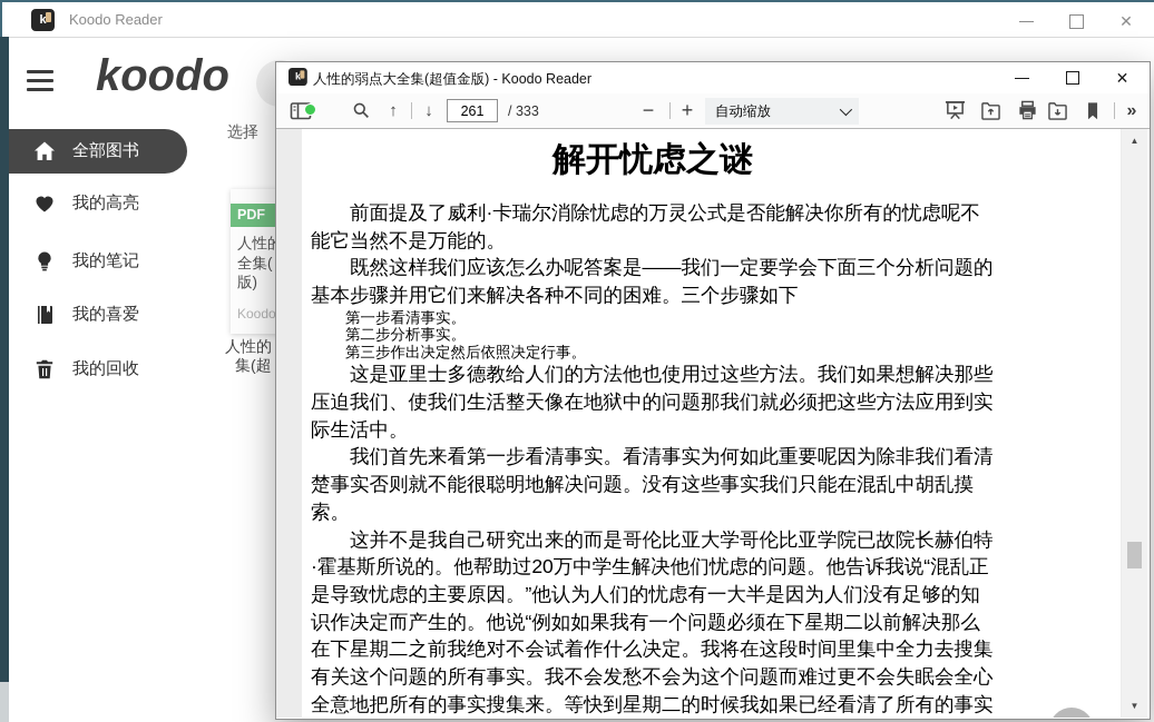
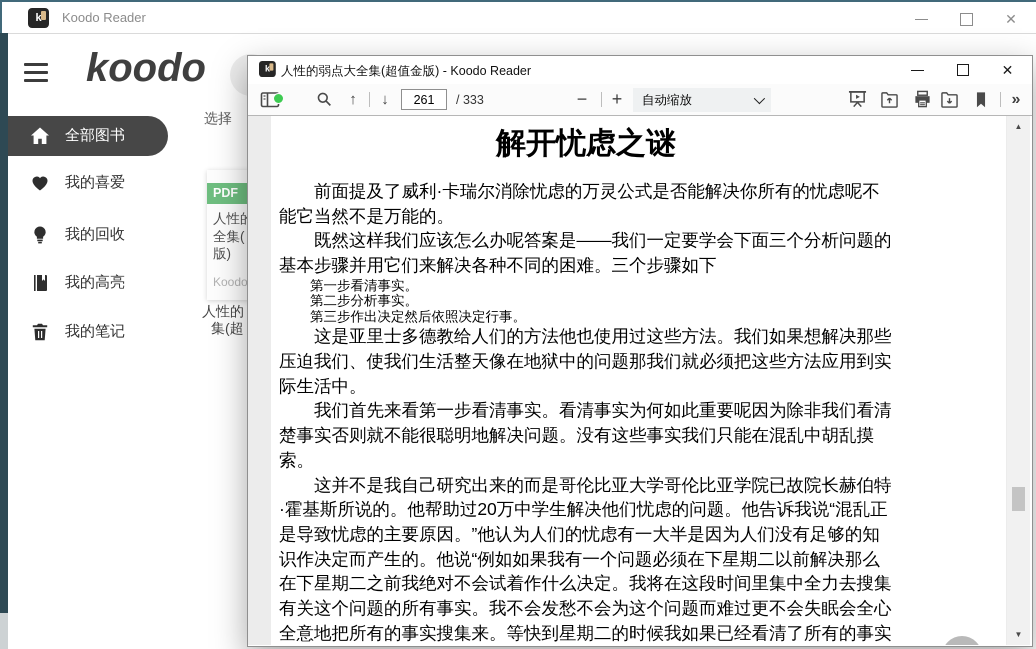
  k
  Koodo Reader
  ✕
  koodo
  全部图书
- 我的高亮
+ 我的喜爱
- 我的笔记
+ 我的回收
- 我的喜爱
+ 我的高亮
- 我的回收
+ 我的笔记
  选择
  PDF
  全集(
  版)
  Koodo
  人性的
  集(超
  k
  人性的弱点大全集(超值金版) - Koodo Reader
  ✕
  ↑
  ↓
  261
  / 333
  −
  +
  自动缩放
  »
  解开忧虑之谜
  前面提及了威利·卡瑞尔消除忧虑的万灵公式是否能解决你所有的忧虑呢不能它当然不是万能的。
  既然这样我们应该怎么办呢答案是——我们一定要学会下面三个分析问题的基本步骤并用它们来解决各种不同的困难。三个步骤如下
  第一步看清事实。
  第二步分析事实。
  第三步作出决定然后依照决定行事。
  这是亚里士多德教给人们的方法他也使用过这些方法。我们如果想解决那些压迫我们、使我们生活整天像在地狱中的问题那我们就必须把这些方法应用到实际生活中。
  我们首先来看第一步看清事实。看清事实为何如此重要呢因为除非我们看清楚事实否则就不能很聪明地解决问题。没有这些事实我们只能在混乱中胡乱摸索。
  这并不是我自己研究出来的而是哥伦比亚大学哥伦比亚学院已故院长赫伯特·霍基斯所说的。他帮助过20万中学生解决他们忧虑的问题。他告诉我说“混乱正是导致忧虑的主要原因。”他认为人们的忧虑有一大半是因为人们没有足够的知识作决定而产生的。他说“例如如果我有一个问题必须在下星期二以前解决那么在下星期二之前我绝对不会试着作什么决定。我将在这段时间里集中全力去搜集有关这个问题的所有事实。我不会发愁不会为这个问题而难过更不会失眠会全心全意地把所有的事实搜集来。等快到星期二的时候我如果已经看清了所有的事实
  ▲
  ▼
